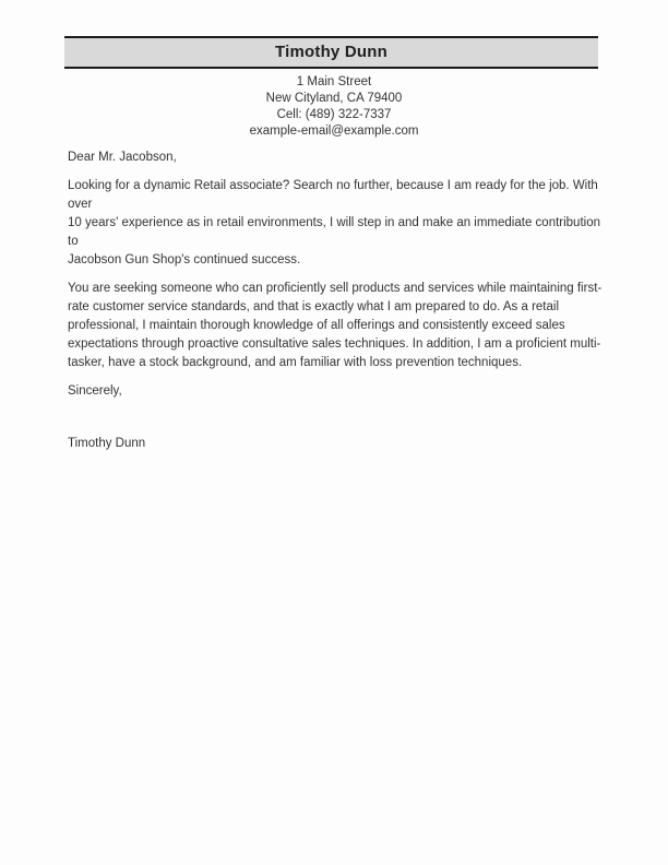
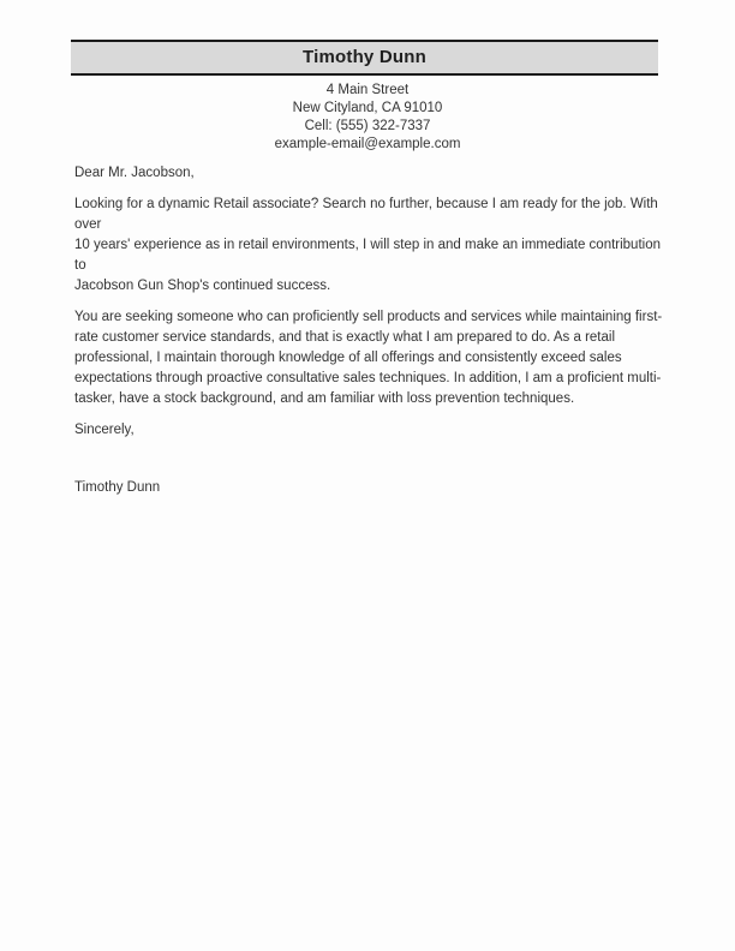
  Timothy Dunn
- 1 Main Street
+ 4 Main Street
- New Cityland, CA 79400
+ New Cityland, CA 91010
- Cell: (489) 322-7337
+ Cell: (555) 322-7337
  example-email@example.com
  Dear Mr. Jacobson,
  Looking for a dynamic Retail associate? Search no further, because I am ready for the job. With over
  10 years' experience as in retail environments, I will step in and make an immediate contribution to
  Jacobson Gun Shop's continued success.
  You are seeking someone who can proficiently sell products and services while maintaining first-
  rate customer service standards, and that is exactly what I am prepared to do. As a retail
  professional, I maintain thorough knowledge of all offerings and consistently exceed sales
  expectations through proactive consultative sales techniques. In addition, I am a proficient multi-
  tasker, have a stock background, and am familiar with loss prevention techniques.
  Sincerely,
  Timothy Dunn
